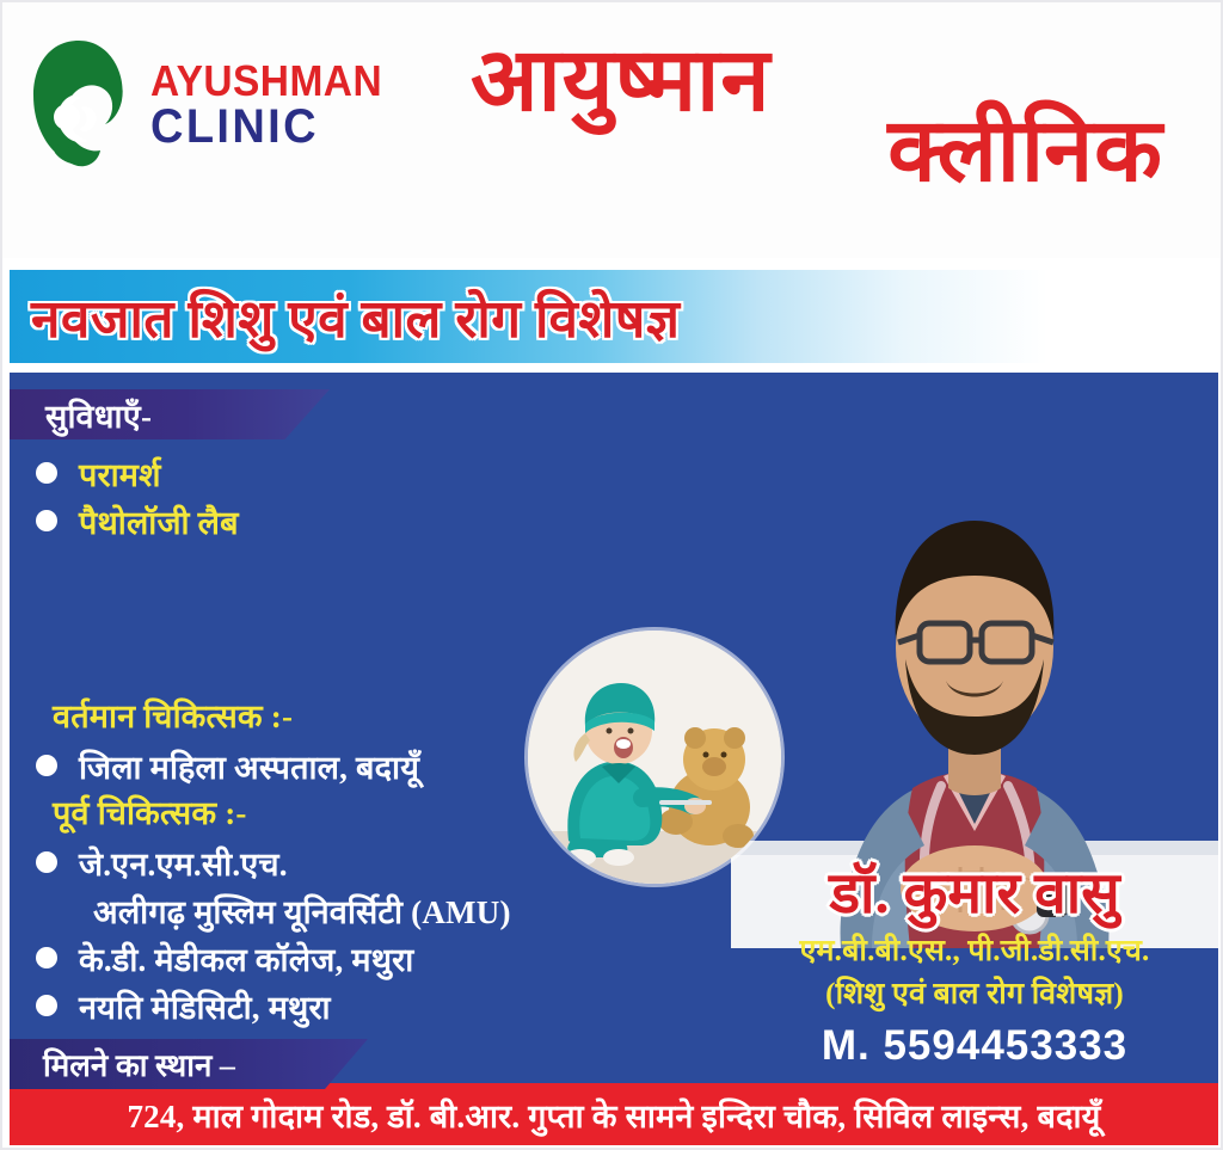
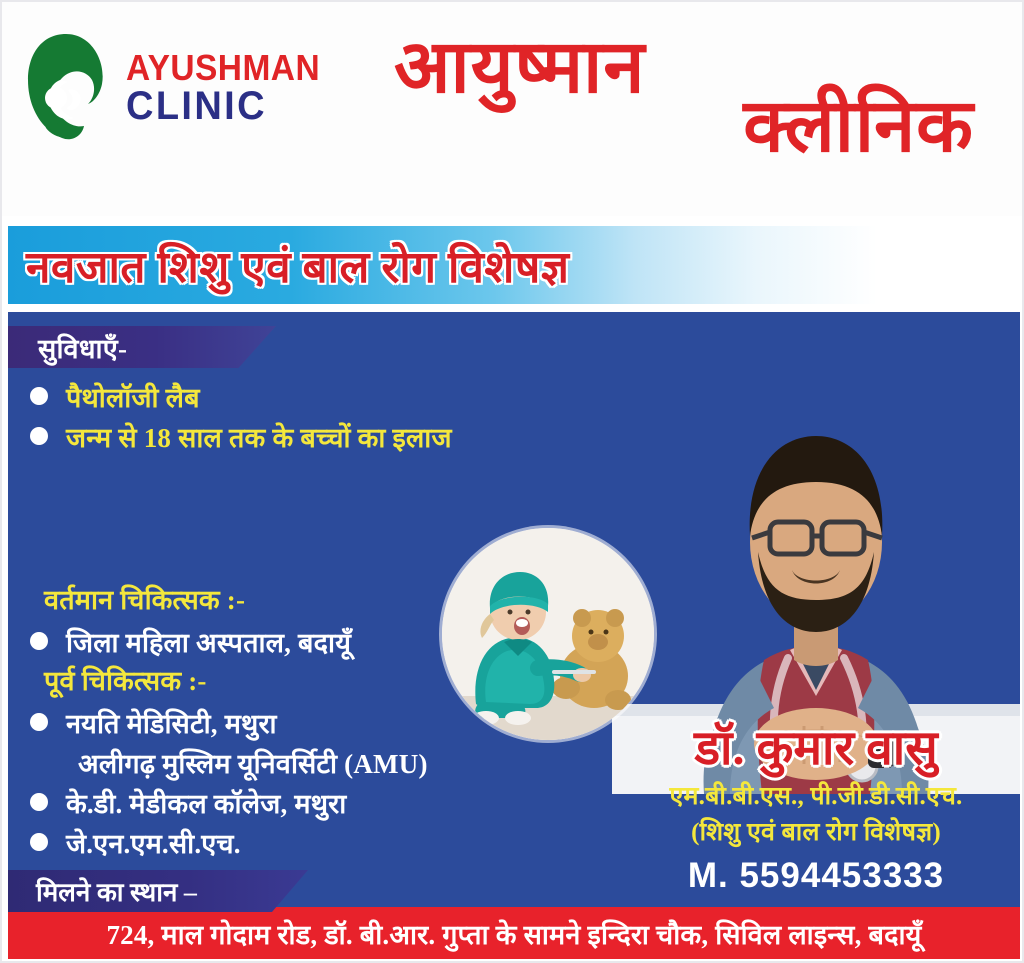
  AYUSHMAN
  CLINIC
  आयुष्मान
  क्लीनिक
  नवजात शिशु एवं बाल रोग विशेषज्ञ
  सुविधाएँ-
- परामर्श
  पैथोलॉजी लैब
+ जन्म से 18 साल तक के बच्चों का इलाज
  वर्तमान चिकित्सक :-
  जिला महिला अस्पताल, बदायूँ
  पूर्व चिकित्सक :-
- जे.एन.एम.सी.एच.
+ नयति मेडिसिटी, मथुरा
  अलीगढ़ मुस्लिम यूनिवर्सिटी (AMU)
  के.डी. मेडीकल कॉलेज, मथुरा
- नयति मेडिसिटी, मथुरा
+ जे.एन.एम.सी.एच.
  डॉ. कुमार वासु
  एम.बी.बी.एस., पी.जी.डी.सी.एच.
  (शिशु एवं बाल रोग विशेषज्ञ)
  M. 5594453333
  मिलने का स्थान –
  724, माल गोदाम रोड, डॉ. बी.आर. गुप्ता के सामने इन्दिरा चौक, सिविल लाइन्स, बदायूँ
